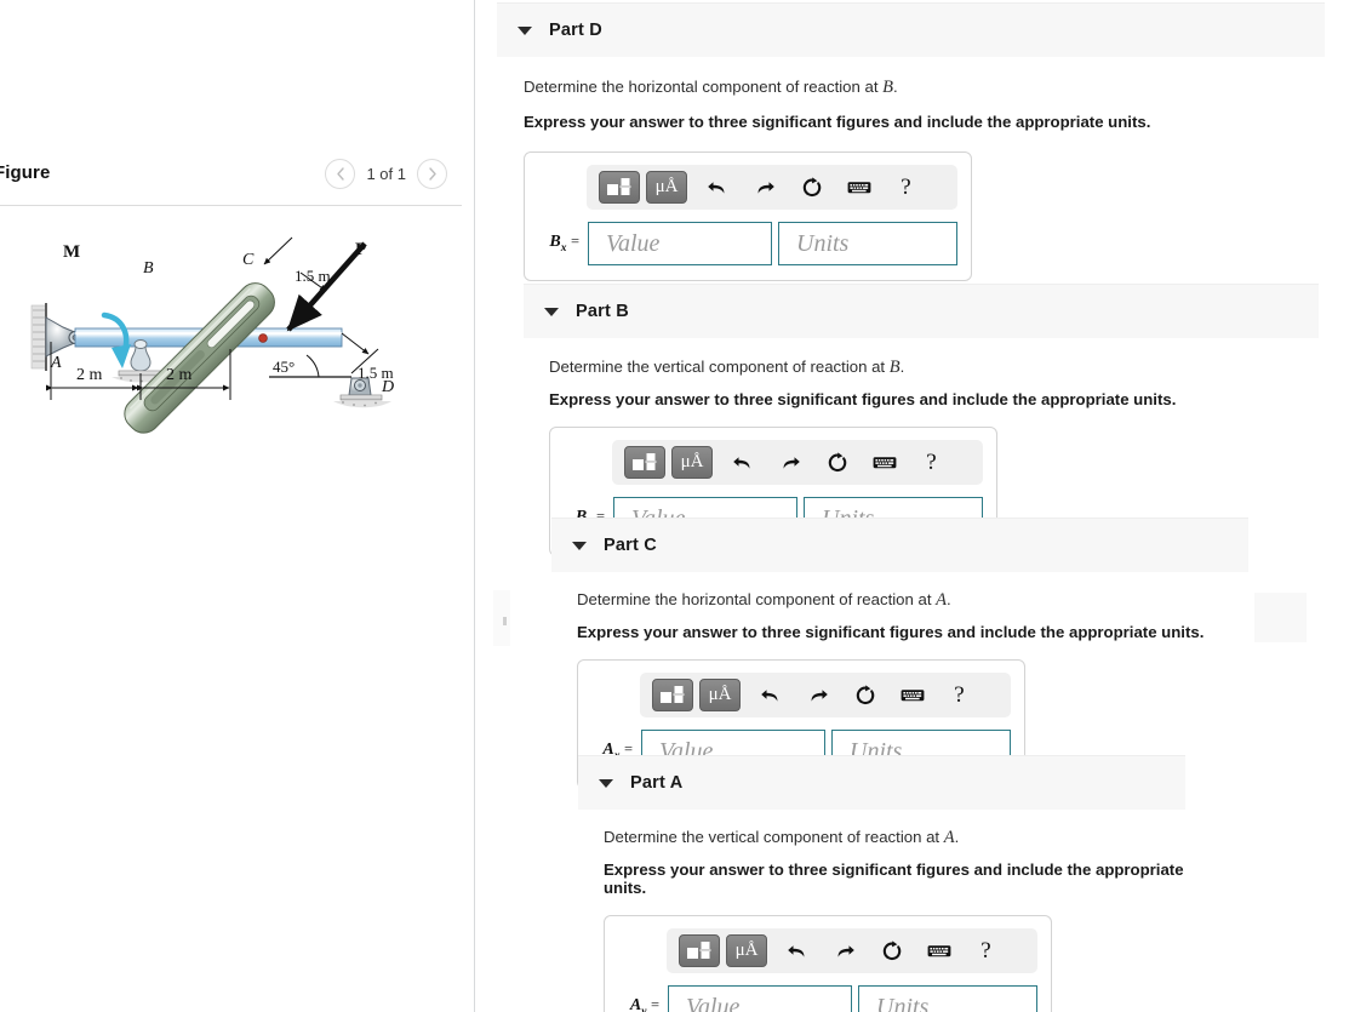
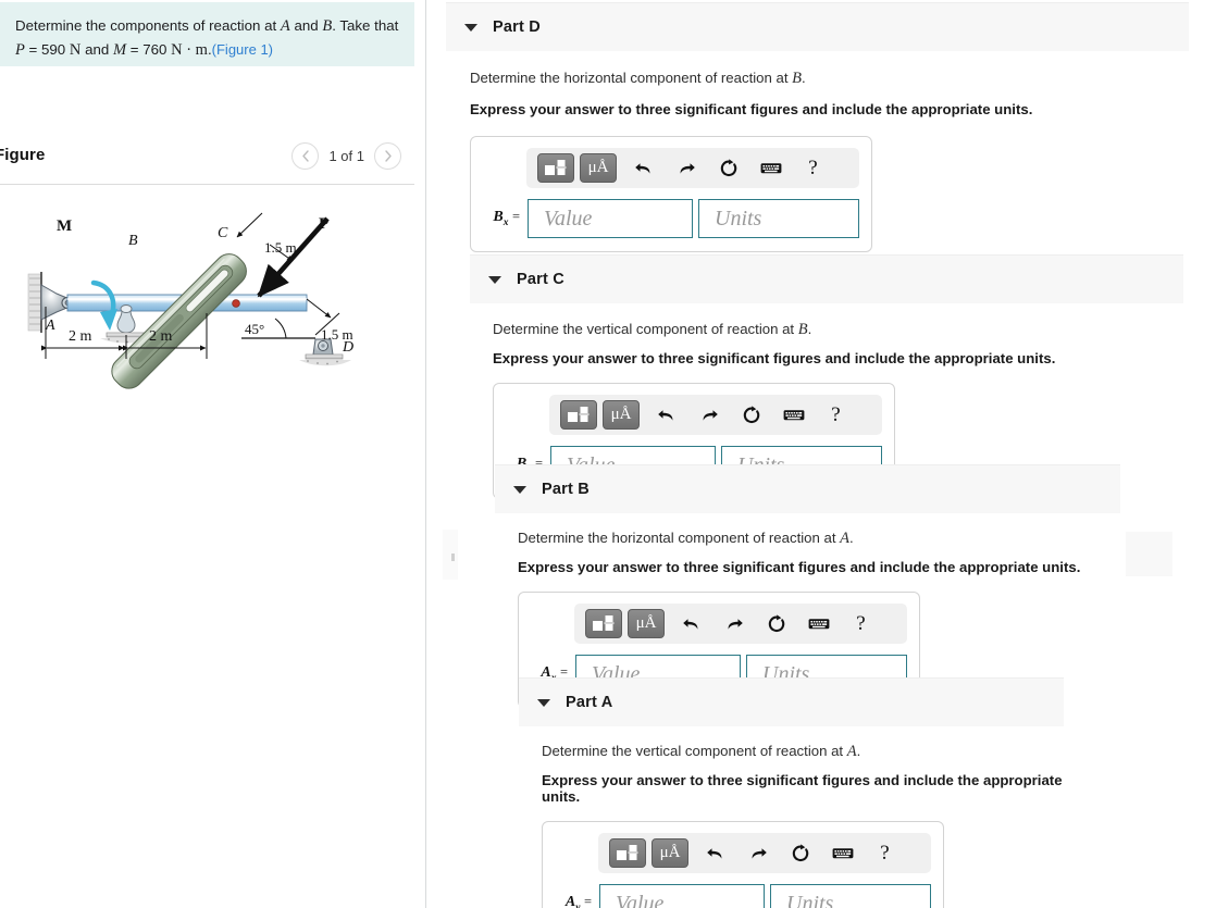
+ Determine the components of reaction at A and B. Take that
+ P = 590 N and M = 760 N · m.(Figure 1)
  igure
  1 of 1
  M
  A
  B
  C
  D
  P
  2 m
  2 m
  1.5 m
  1.5 m
  45°
  Part D
  Determine the horizontal component of reaction at B.
  Express your answer to three significant figures and include the appropriate units.
  μÅ
  ?
  Bx =
  Value
  Units
- Part B
+ Part C
  Determine the vertical component of reaction at B.
  Express your answer to three significant figures and include the appropriate units.
  μÅ
  ?
- Part C
+ Part B
  Determine the horizontal component of reaction at A.
  Express your answer to three significant figures and include the appropriate units.
  μÅ
  ?
  Value
  Units
  Part A
  Determine the vertical component of reaction at A.
  Express your answer to three significant figures and include the appropriate units.
  μÅ
  ?
  Value
  Units
